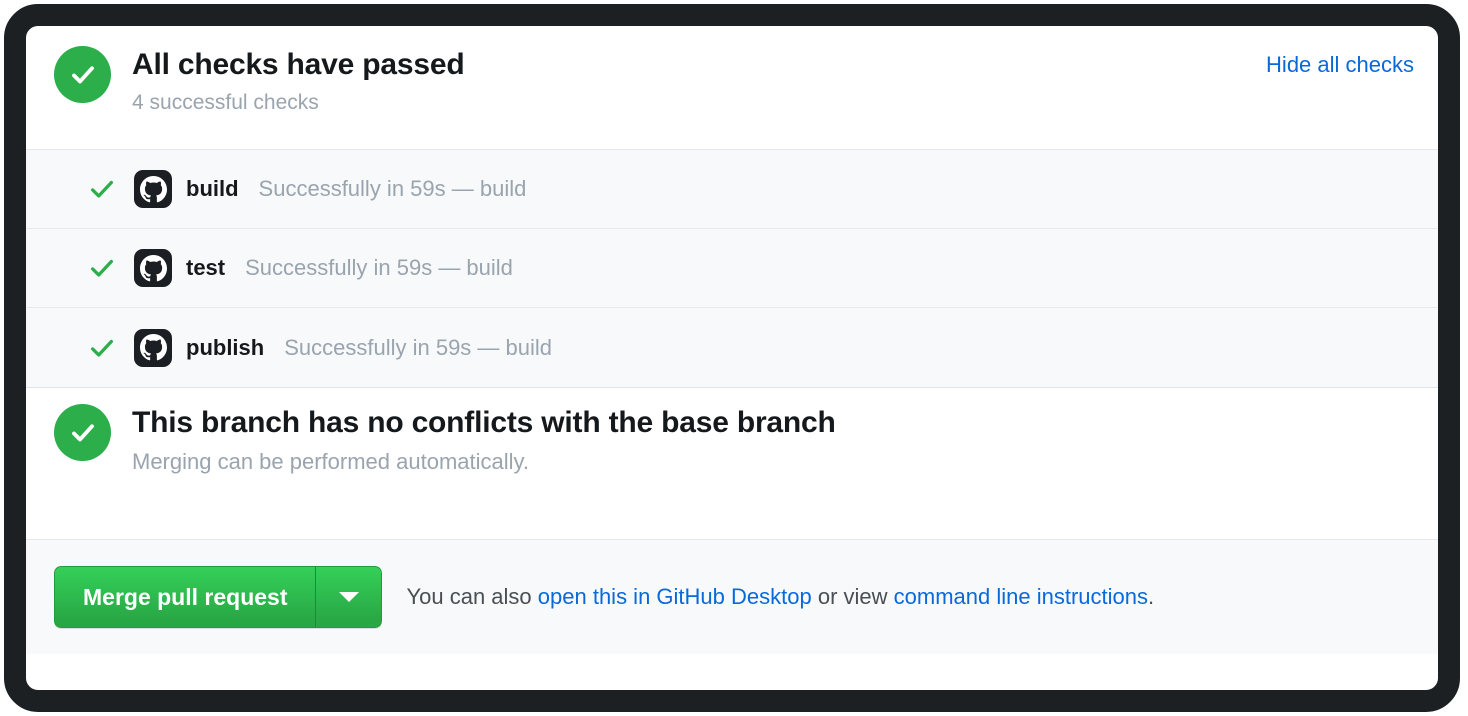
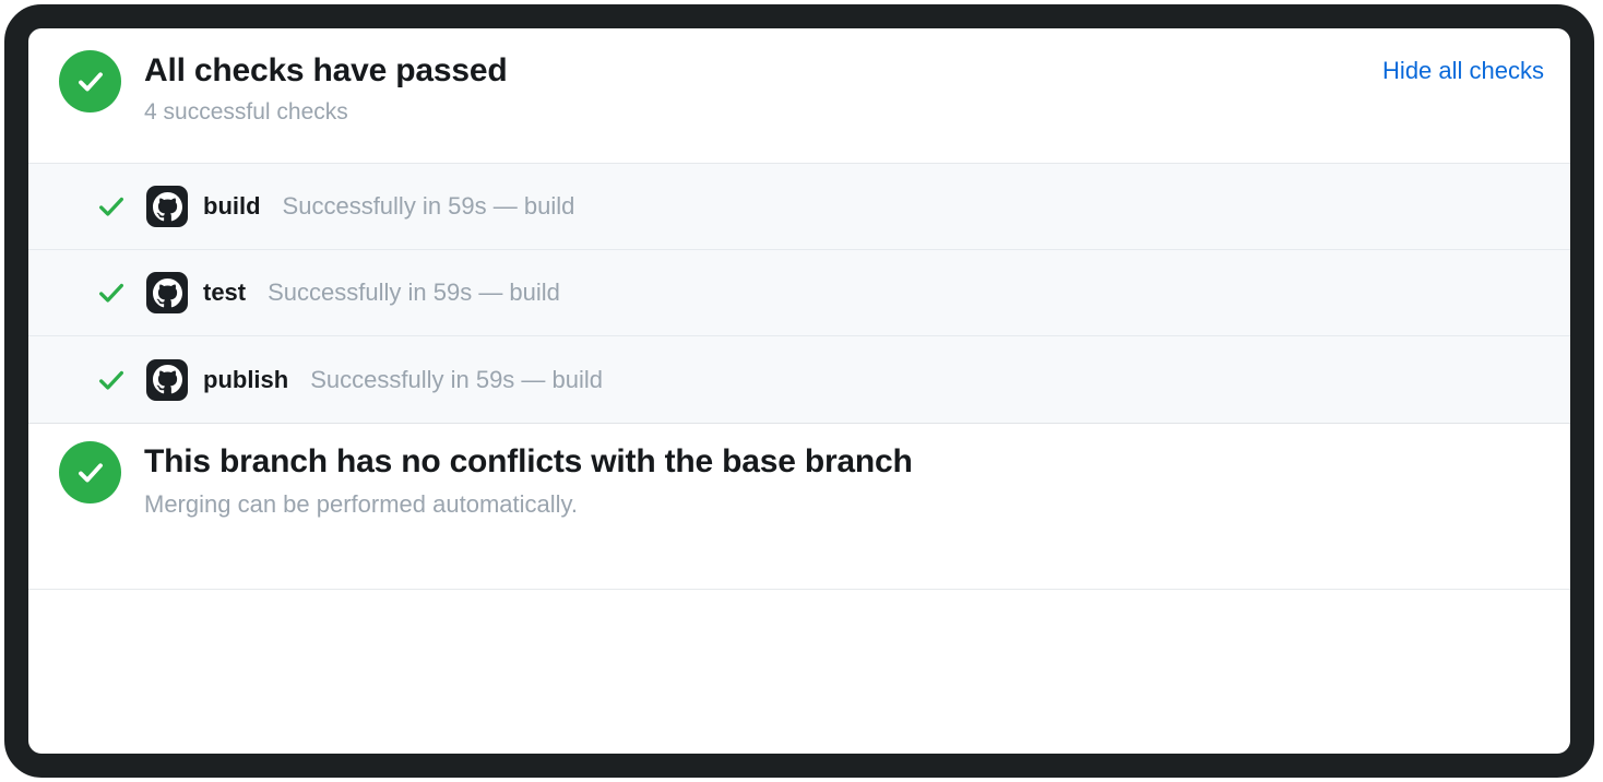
  All checks have passed
  4 successful checks
  Hide all checks
  build
  Successfully in 59s — build
  test
  Successfully in 59s — build
  publish
  Successfully in 59s — build
  This branch has no conflicts with the base branch
  Merging can be performed automatically.
- Merge pull request
- You can also open this in GitHub Desktop or view command line instructions.
